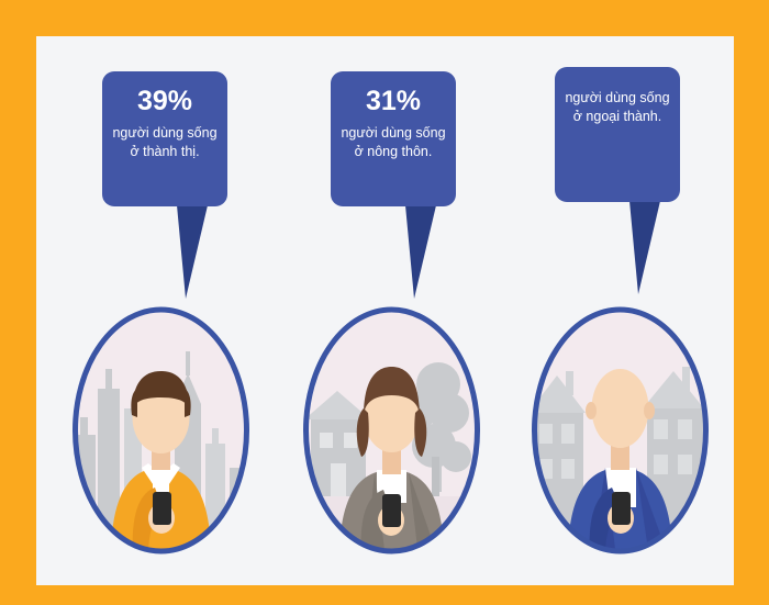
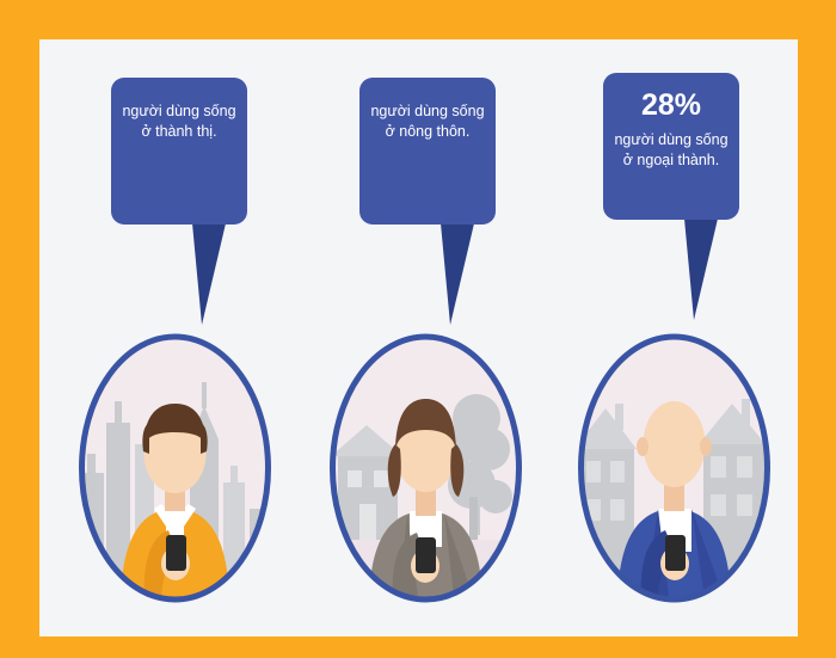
- 39%
  người dùng sống
  ở thành thị.
- 31%
  người dùng sống
  ở nông thôn.
+ 28%
  người dùng sống
  ở ngoại thành.
